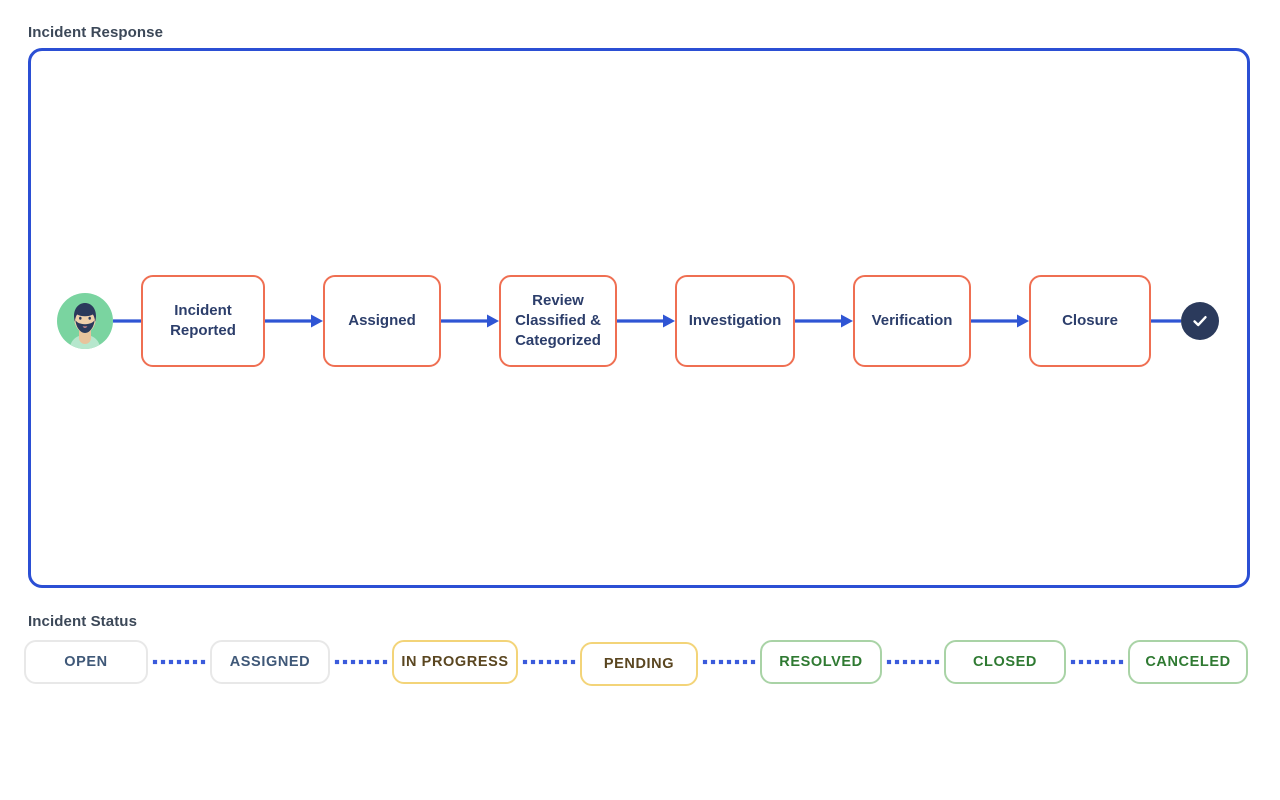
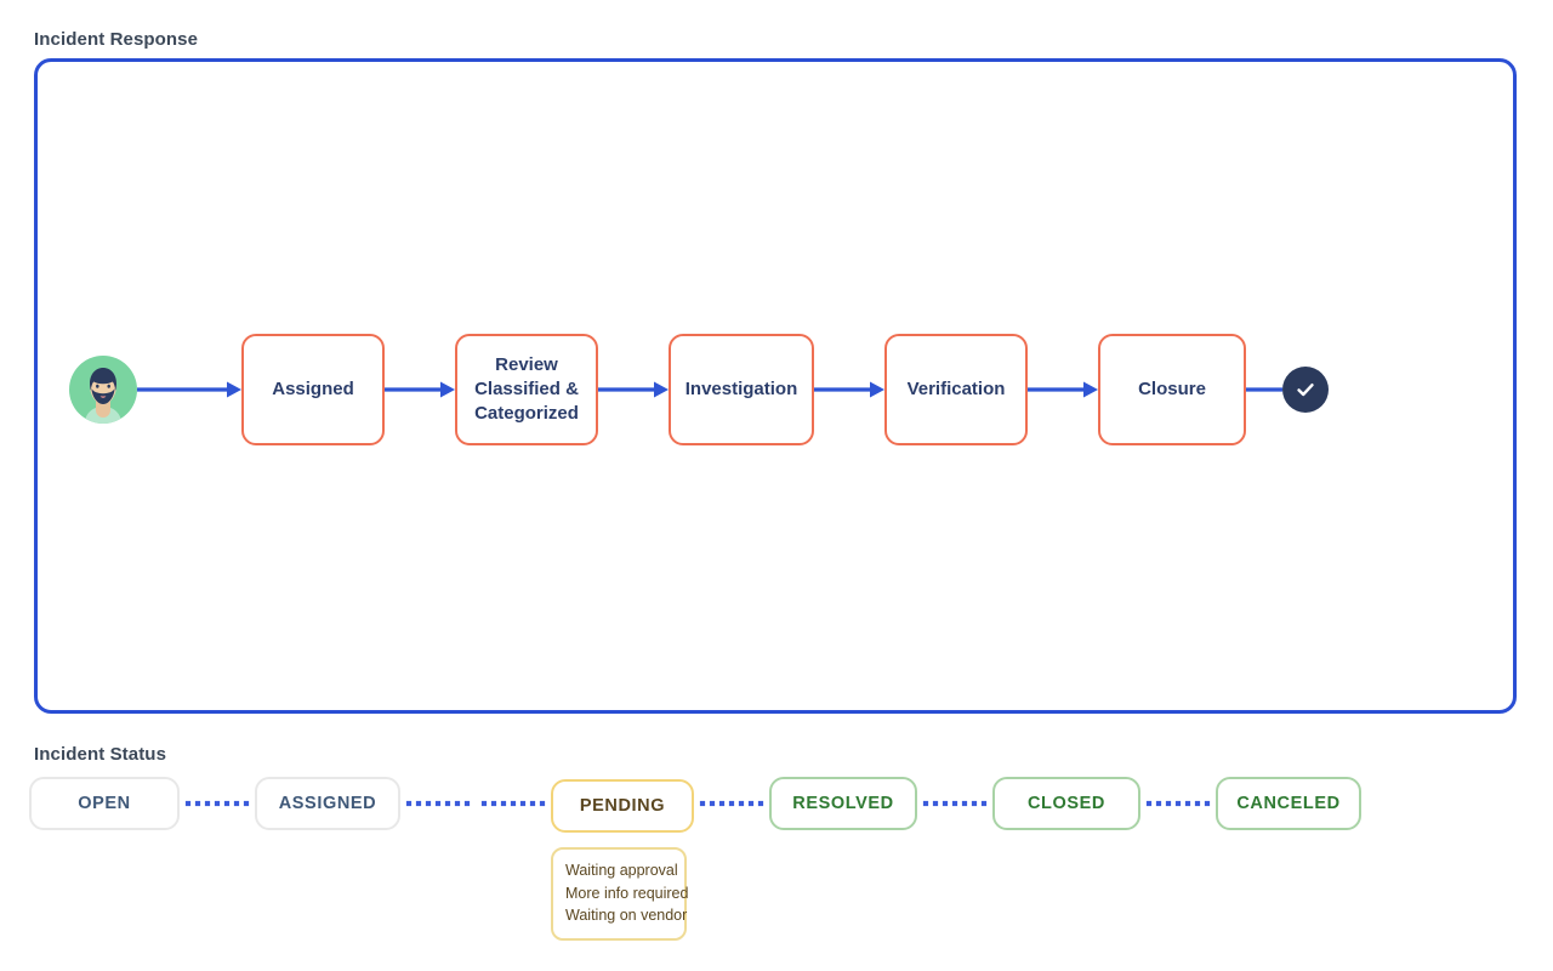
  Incident Response
- Incident
- Reported
  Assigned
  Review
  Classified &
  Categorized
  Investigation
  Verification
  Closure
  Incident Status
  OPEN
  ASSIGNED
- IN PROGRESS
  PENDING
+ Waiting approval
+ More info required
+ Waiting on vendor
  RESOLVED
  CLOSED
  CANCELED
